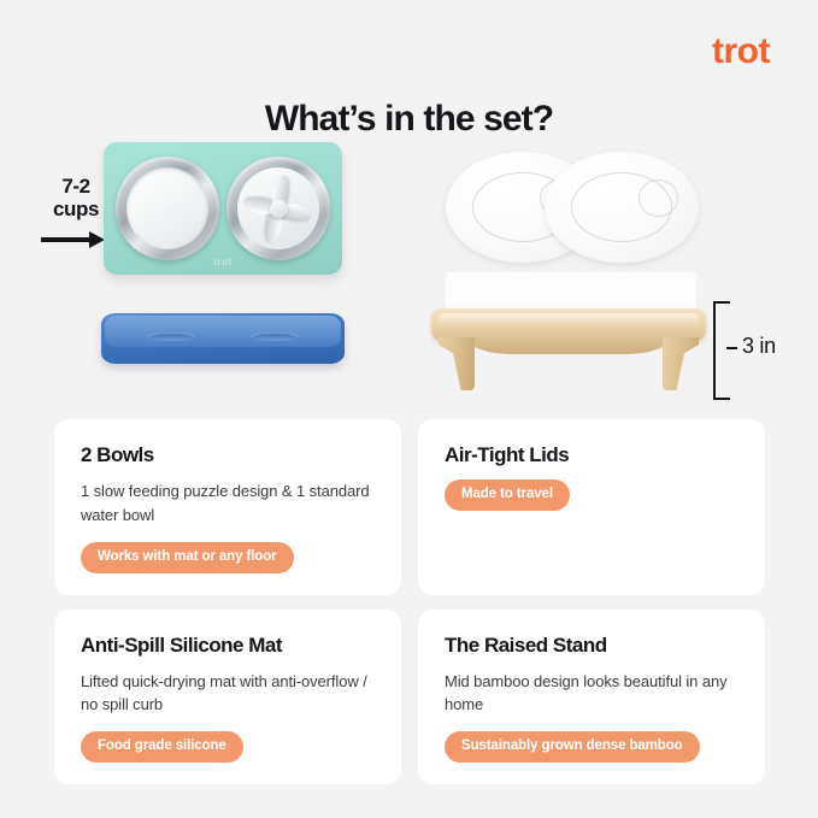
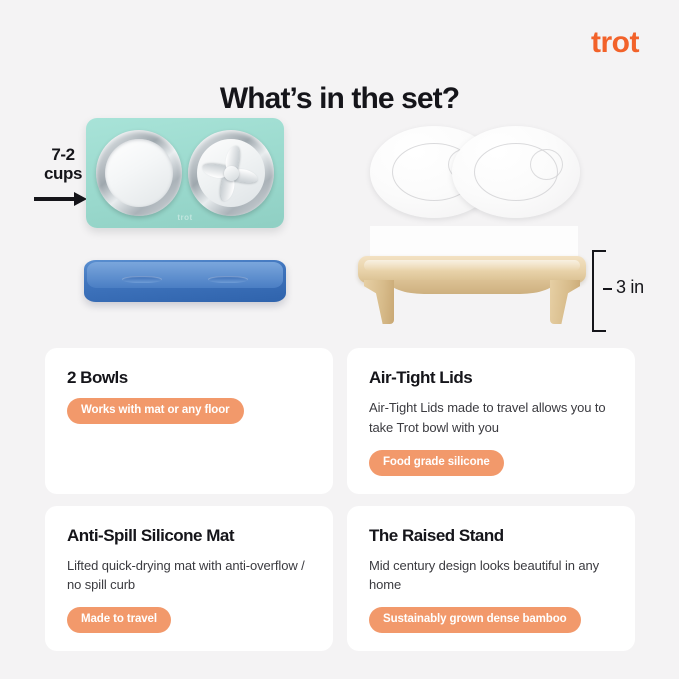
  trot
  What’s in the set?
  7-2
  cups
  trot
  3 in
  2 Bowls
- 1 slow feeding puzzle design & 1 standard water bowl
  Works with mat or any floor
  Air-Tight Lids
+ Air-Tight Lids made to travel allows you to take Trot bowl with you
- Made to travel
+ Food grade silicone
  Anti-Spill Silicone Mat
  Lifted quick-drying mat with anti-overflow / no spill curb
- Food grade silicone
+ Made to travel
  The Raised Stand
- Mid bamboo design looks beautiful in any home
+ Mid century design looks beautiful in any home
  Sustainably grown dense bamboo
